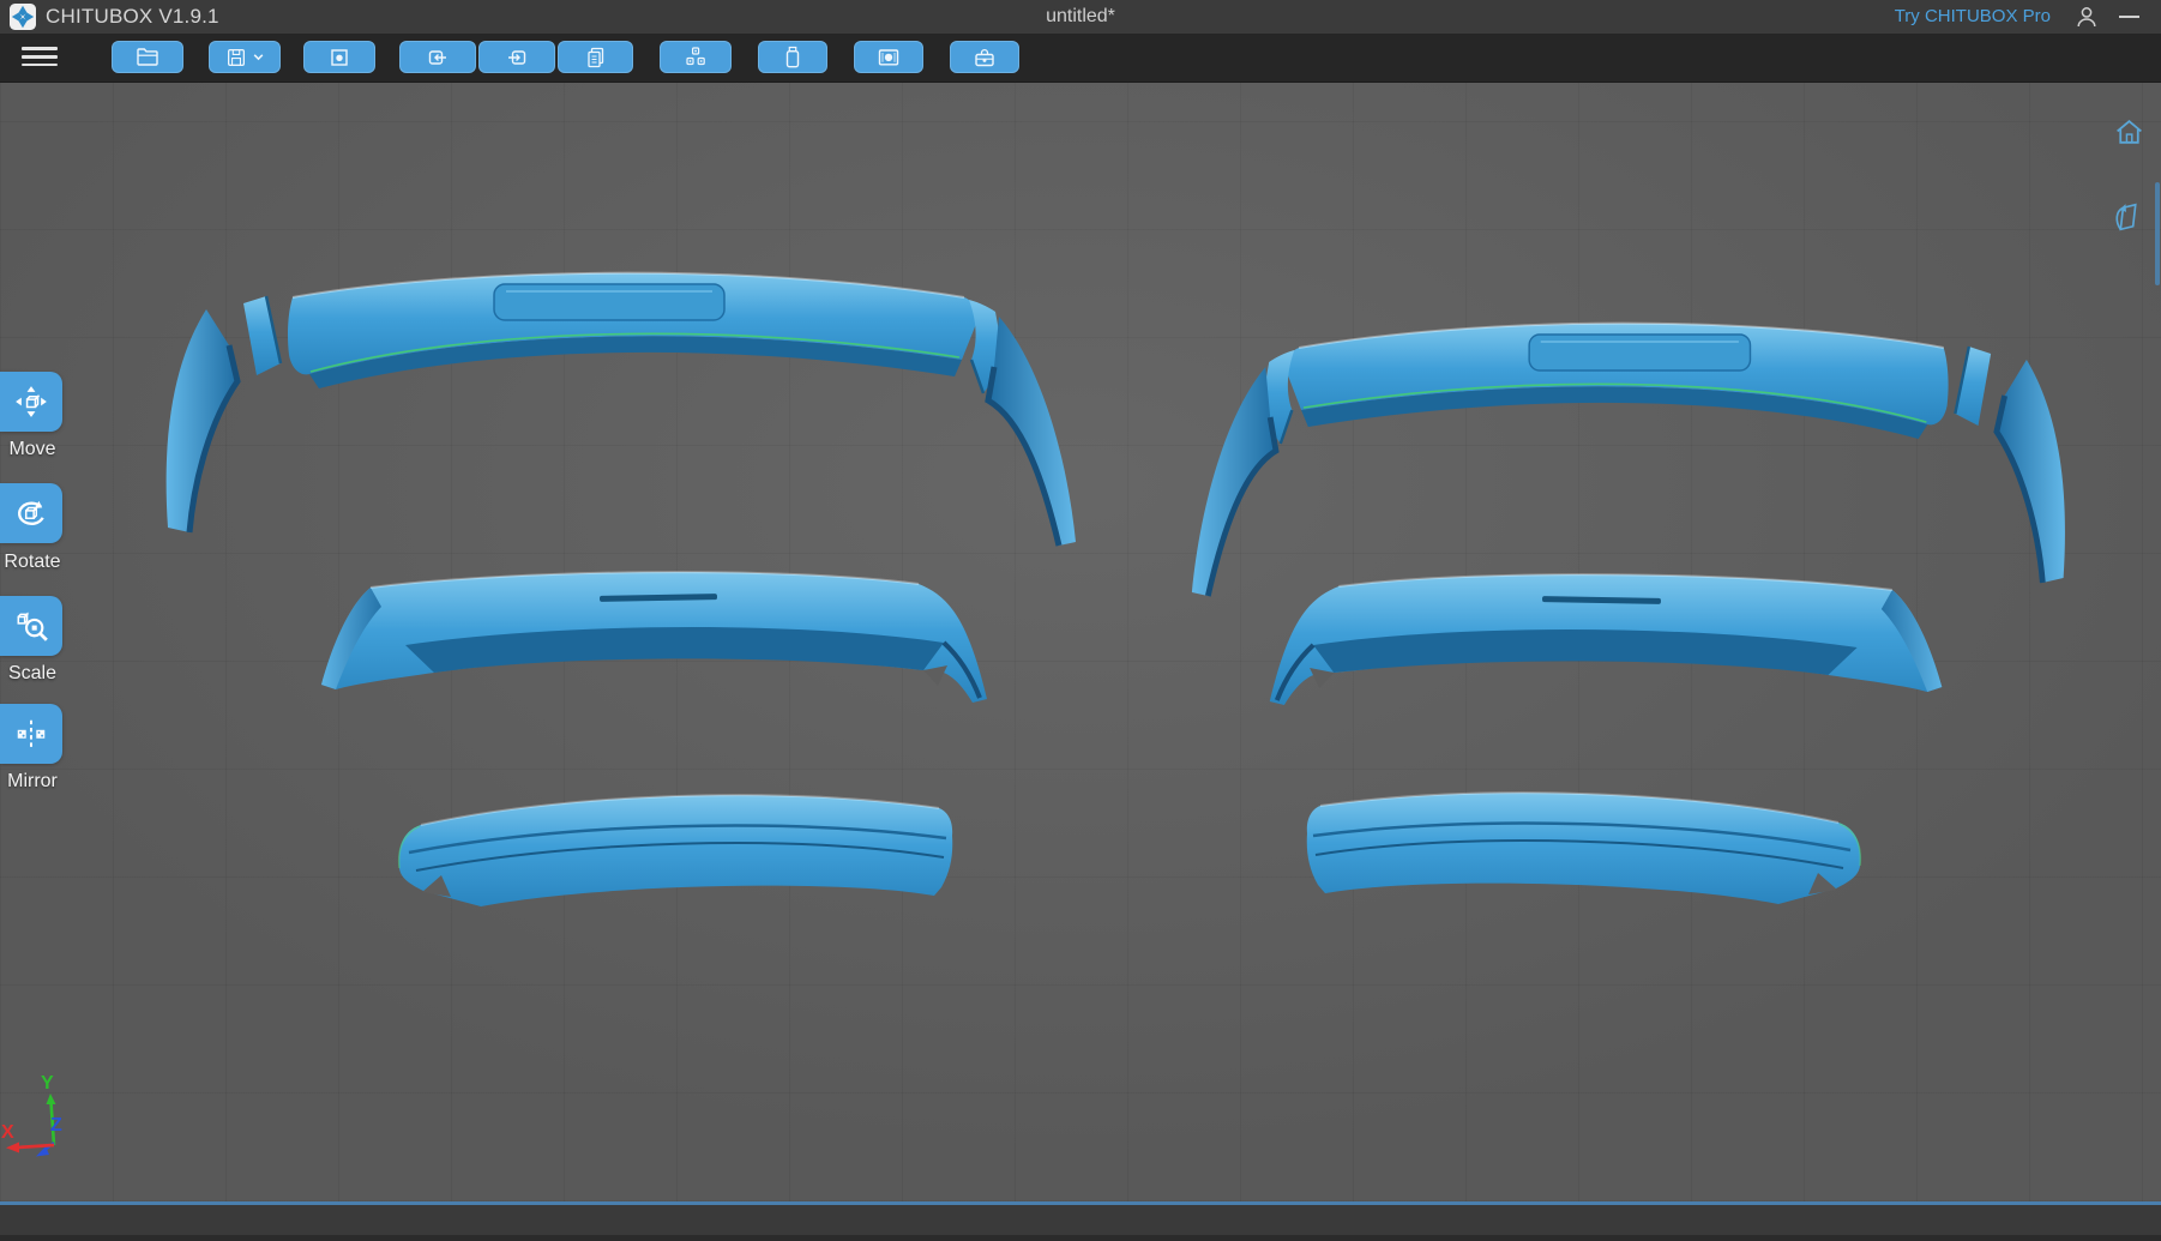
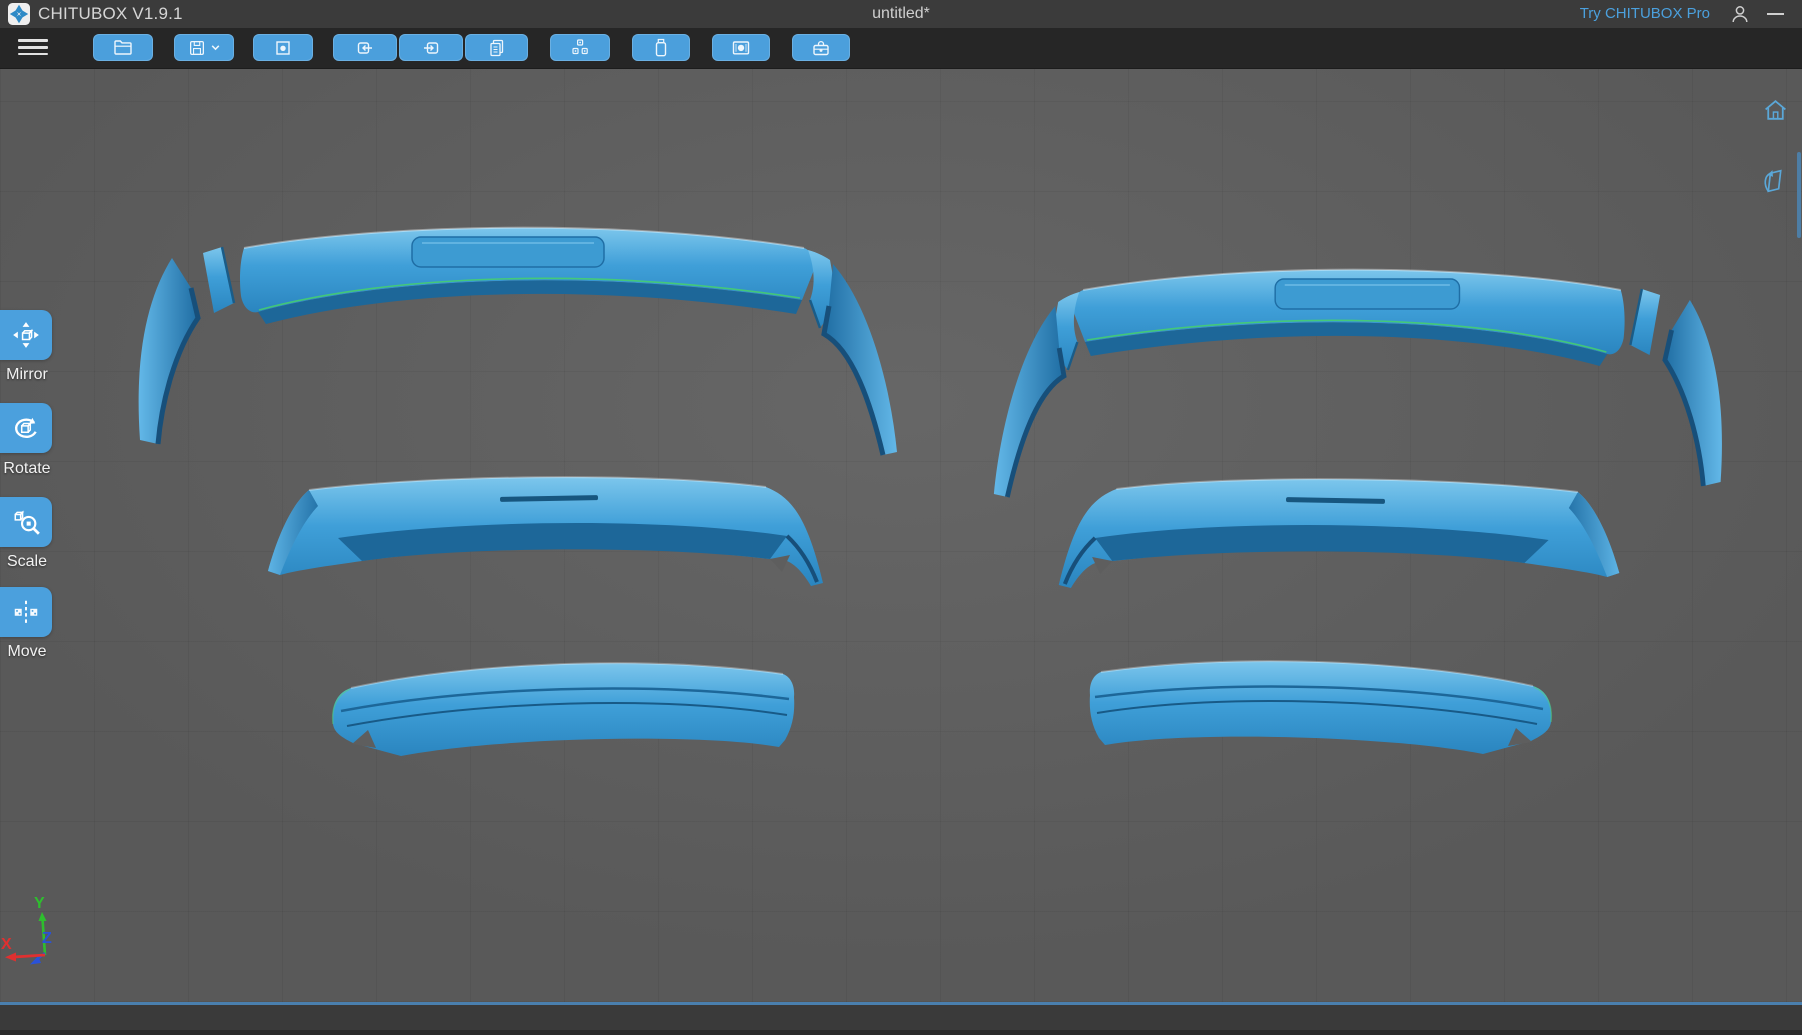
  CHITUBOX V1.9.1
  untitled*
  Try CHITUBOX Pro
- Move
+ Mirror
  Rotate
  Scale
- Mirror
+ Move
  Y
  Z
  X
